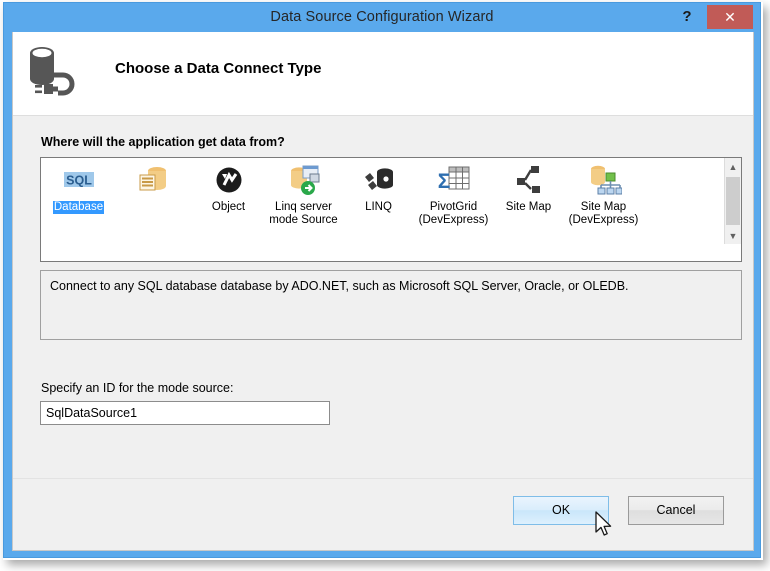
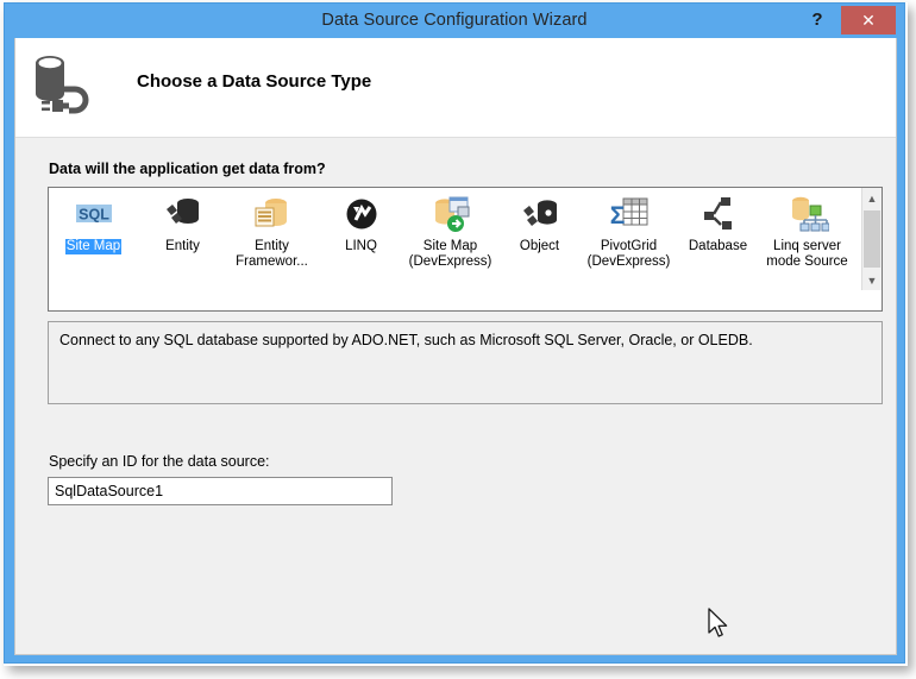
  Data Source Configuration Wizard
  ?
  ✕
- Choose a Data Connect Type
+ Choose a Data Source Type
- Where will the application get data from?
+ Data will the application get data from?
  SQL
- Database
+ Site Map
+ Entity
+ Entity Framewor...
- Object
+ LINQ
- Linq server mode Source
+ Site Map (DevExpress)
- LINQ
+ Object
  Σ
  PivotGrid (DevExpress)
- Site Map
+ Database
- Site Map (DevExpress)
+ Linq server mode Source
  ▲
  ▼
- Connect to any SQL database database by ADO.NET, such as Microsoft SQL Server, Oracle, or OLEDB.
+ Connect to any SQL database supported by ADO.NET, such as Microsoft SQL Server, Oracle, or OLEDB.
- Specify an ID for the mode source:
+ Specify an ID for the data source:
  SqlDataSource1
- OK
- Cancel
